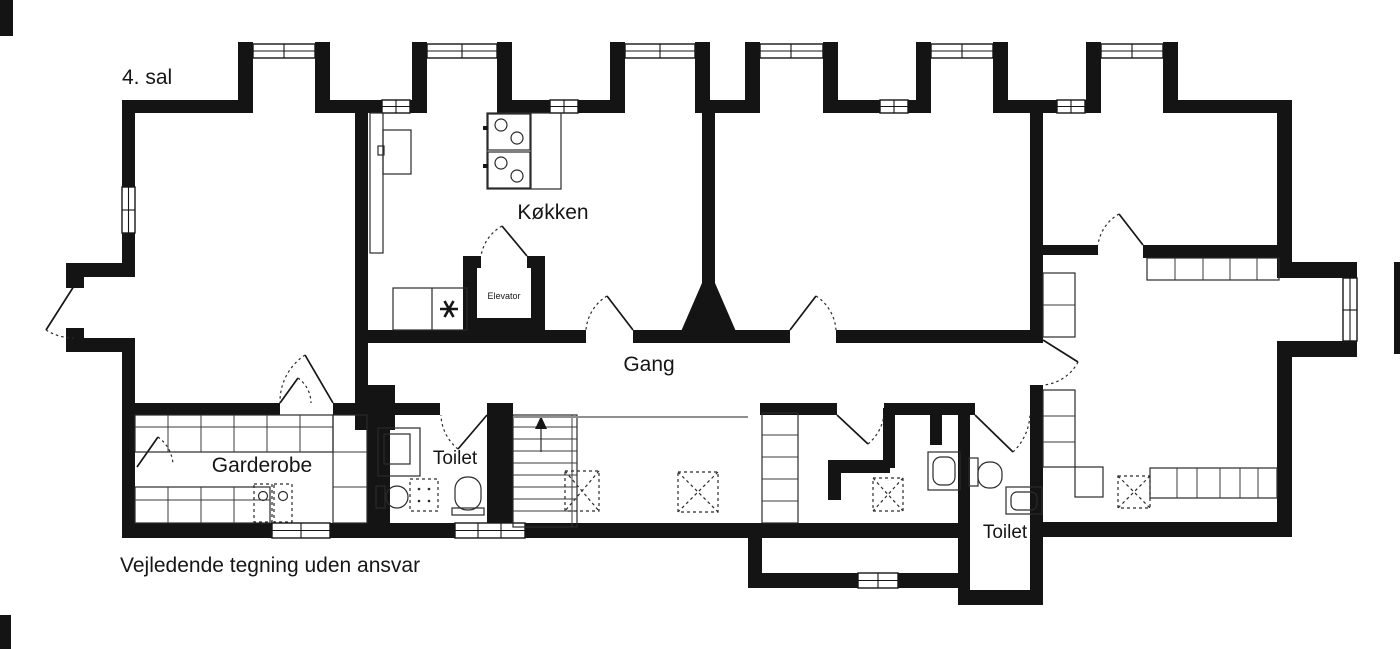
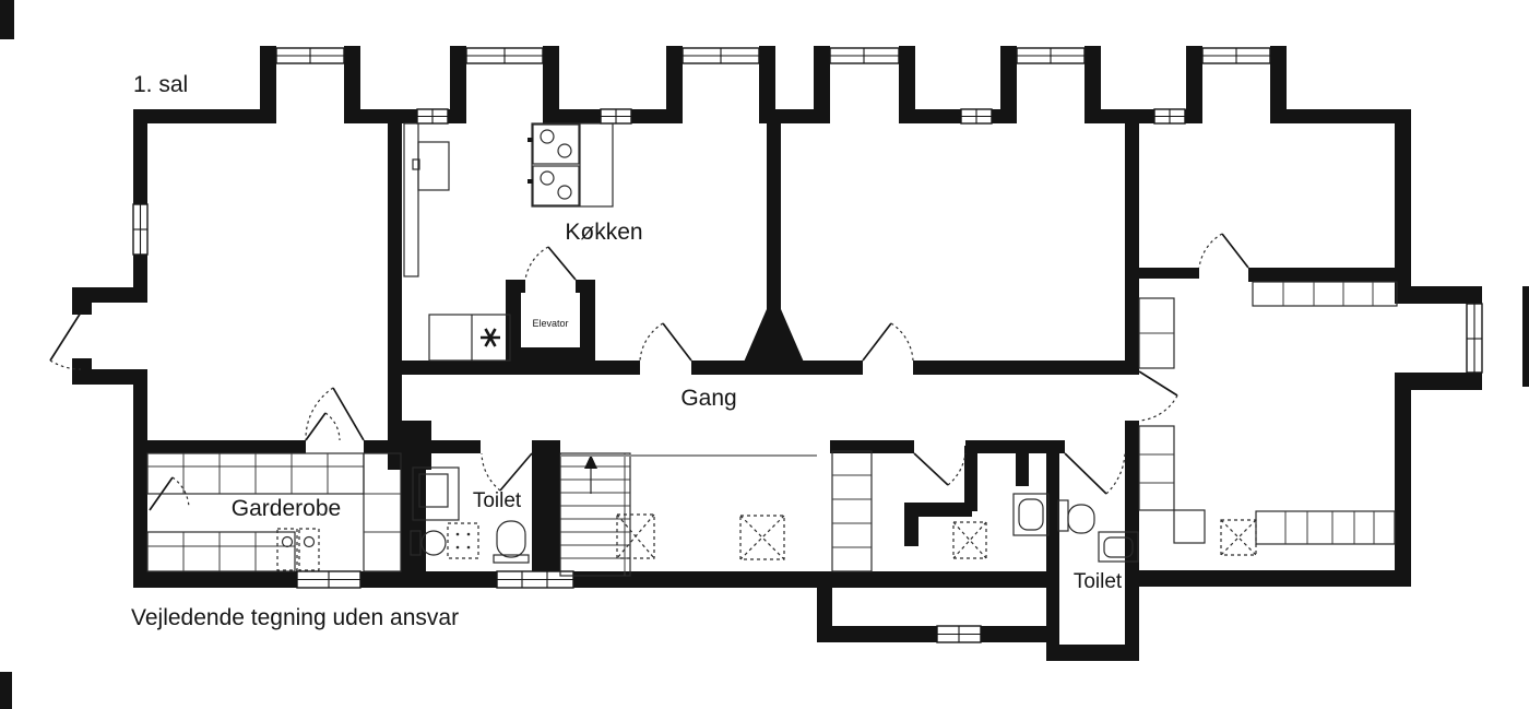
- 4. sal
+ 1. sal
  Køkken
  Gang
  Garderobe
  Toilet
  Toilet
  Elevator
  Vejledende tegning uden ansvar
